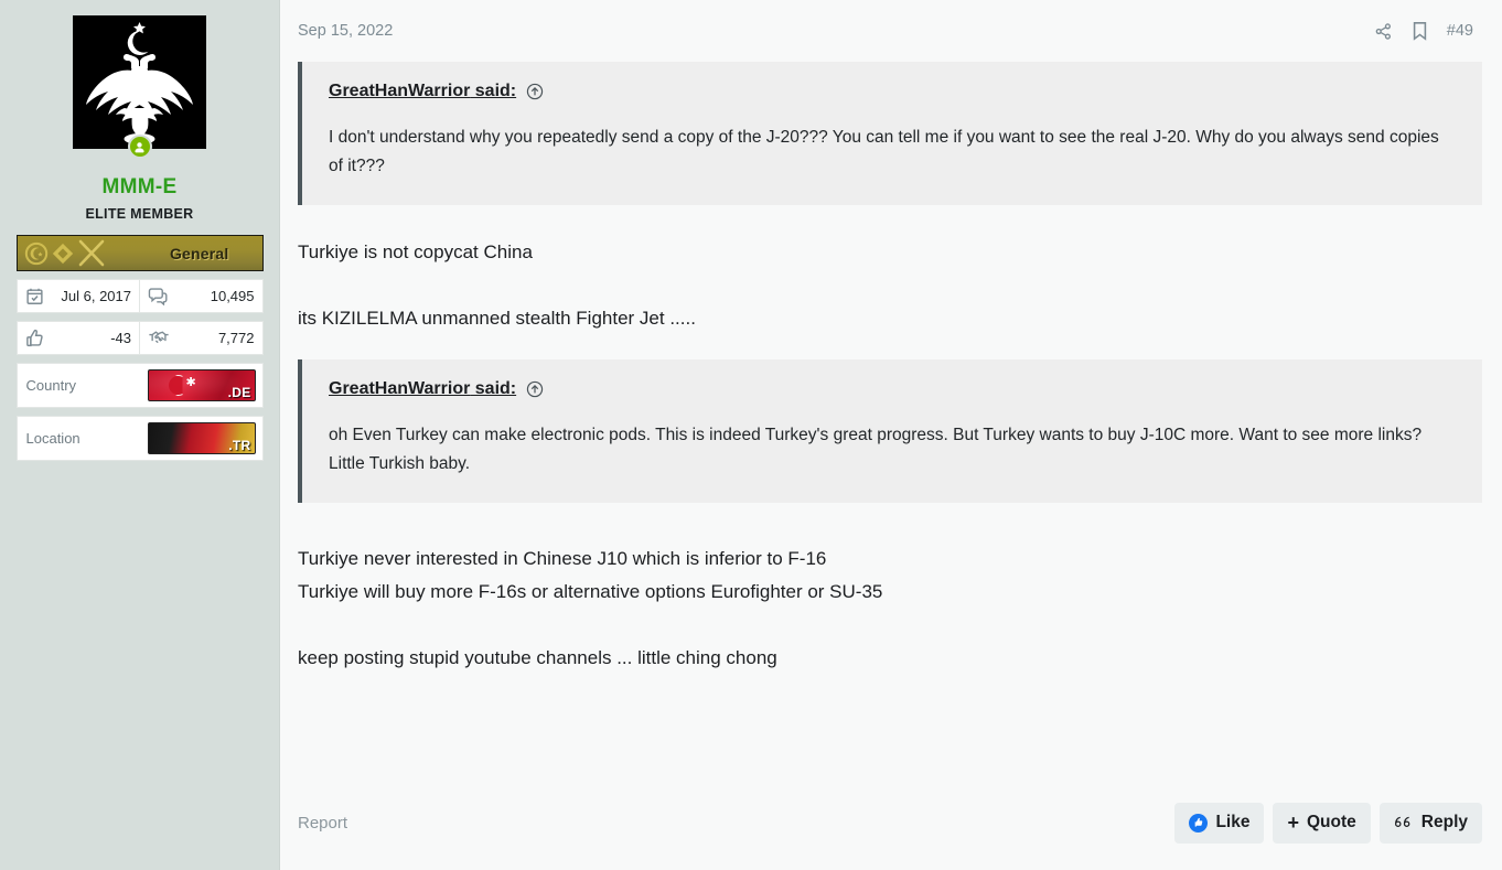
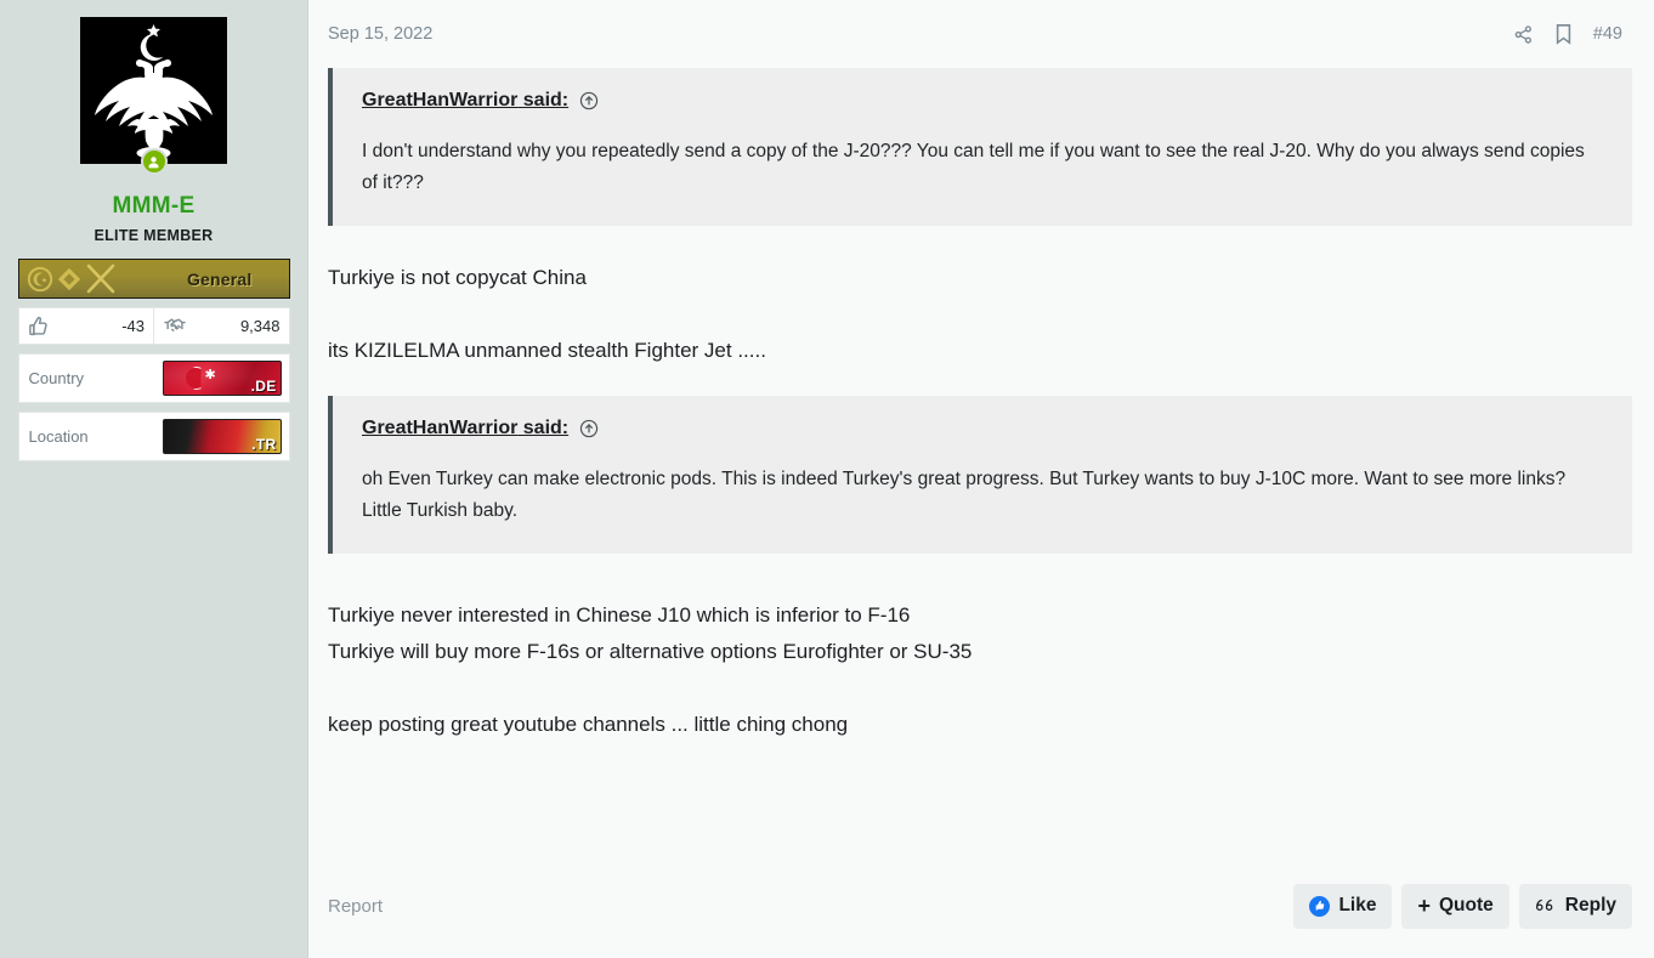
  MMM-E
  ELITE MEMBER
  General
- Jul 6, 2017
- 10,495
  -43
- 7,772
+ 9,348
  Country
  ✱
  .DE
  Location
  .TR
  Sep 15, 2022
  #49
  GreatHanWarrior said:
  I don't understand why you repeatedly send a copy of the J-20??? You can tell me if you want to see the real J-20. Why do you always send copies of it???
  Turkiye is not copycat China
  its KIZILELMA unmanned stealth Fighter Jet .....
  GreatHanWarrior said:
  oh Even Turkey can make electronic pods. This is indeed Turkey's great progress. But Turkey wants to buy J-10C more. Want to see more links? Little Turkish baby.
  Turkiye never interested in Chinese J10 which is inferior to F-16
  Turkiye will buy more F-16s or alternative options Eurofighter or SU-35
- keep posting stupid youtube channels ... little ching chong
+ keep posting great youtube channels ... little ching chong
  Report
  Like
  +
  Quote
  Reply
